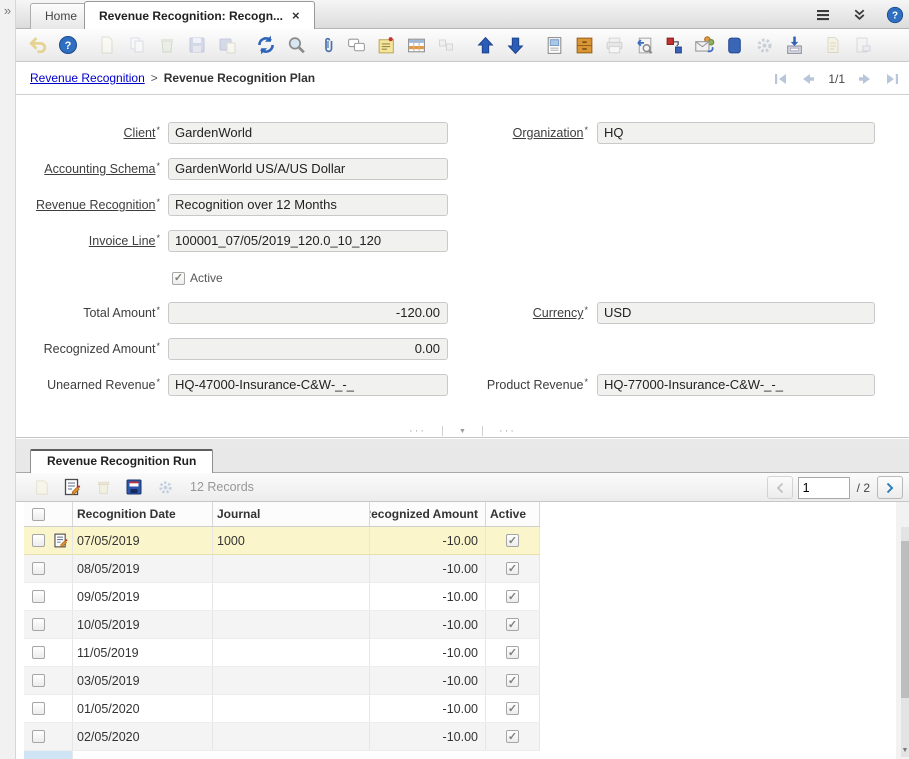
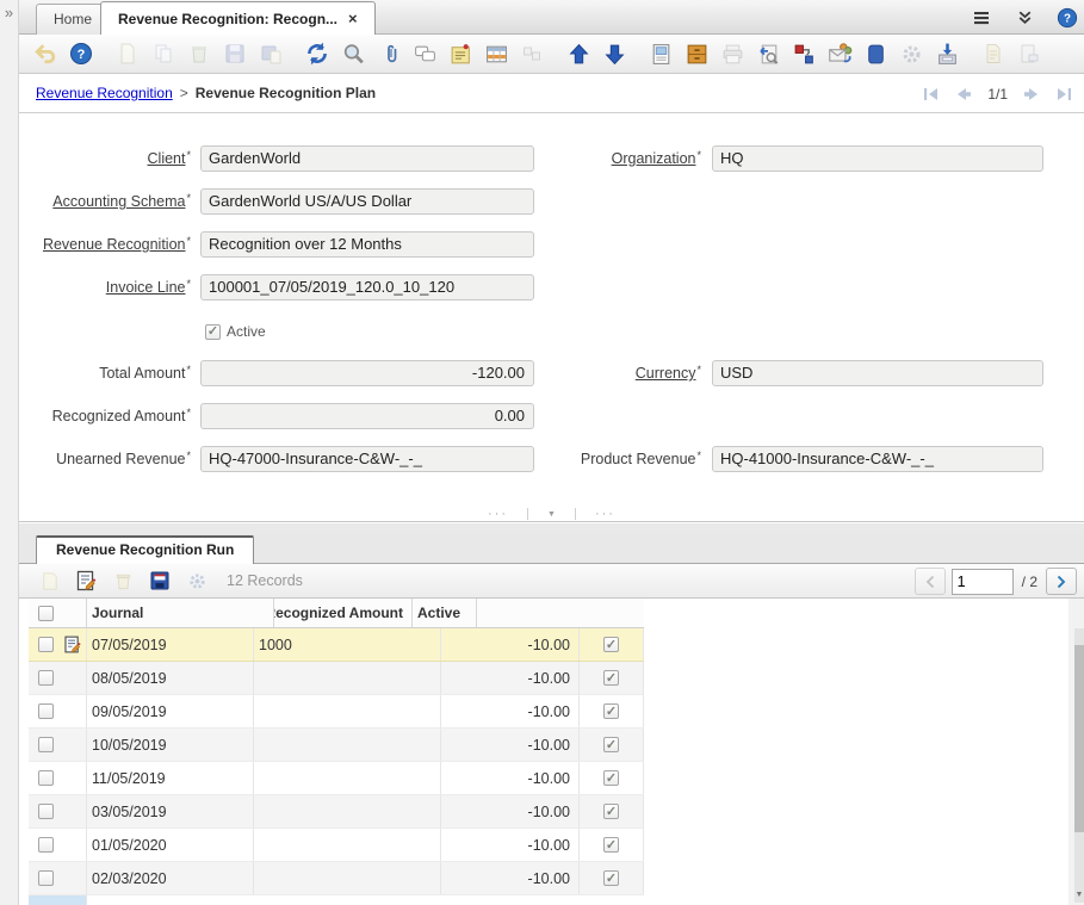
  »
  Home
  Revenue Recognition: Recogn...
  ×
  ?
  ?
  Revenue Recognition
  >
  Revenue Recognition Plan
  1/1
  Client*
  GardenWorld
  Organization*
  HQ
  Accounting Schema*
  GardenWorld US/A/US Dollar
  Revenue Recognition*
  Recognition over 12 Months
  Invoice Line*
  100001_07/05/2019_120.0_10_120
  Active
  Total Amount*
  -120.00
  Currency*
  USD
  Recognized Amount*
  0.00
  Unearned Revenue*
  HQ-47000-Insurance-C&W-_-_
  Product Revenue*
- HQ-77000-Insurance-C&W-_-_
+ HQ-41000-Insurance-C&W-_-_
  ···
  ···
  Revenue Recognition Run
  12 Records
  1
  / 2
- Recognition Date
  Journal
  ecognized Amount
  Active
  07/05/2019
  1000
  -10.00
  08/05/2019
  -10.00
  09/05/2019
  -10.00
  10/05/2019
  -10.00
  11/05/2019
  -10.00
  03/05/2019
  -10.00
  01/05/2020
  -10.00
- 02/05/2020
+ 02/03/2020
  -10.00
